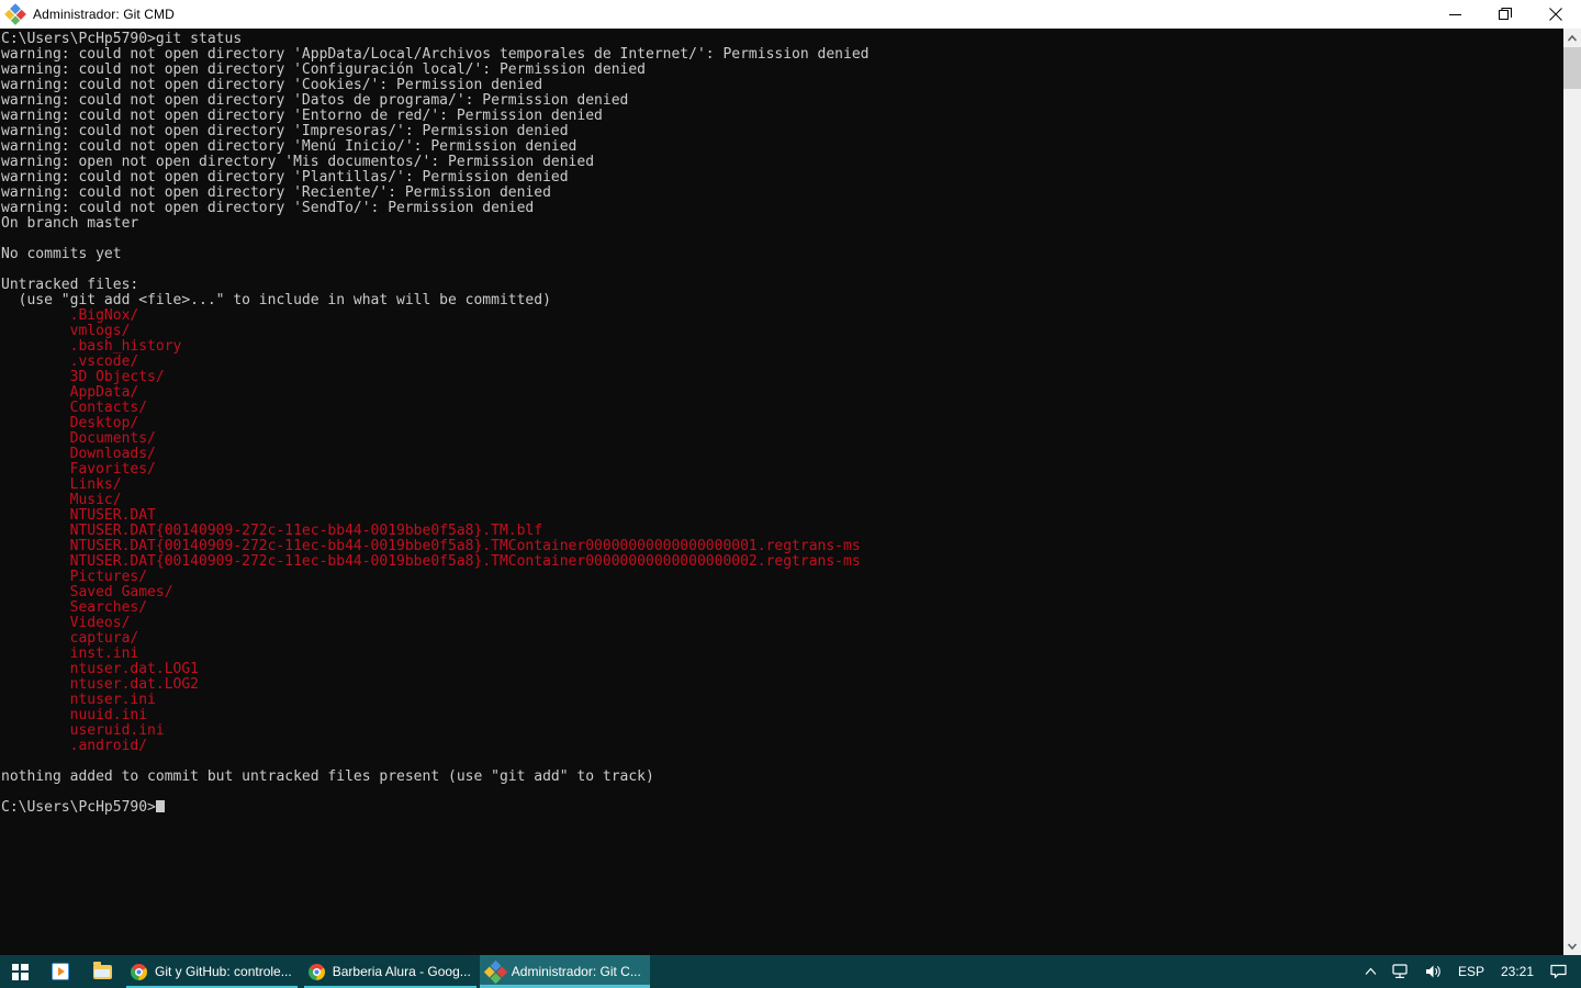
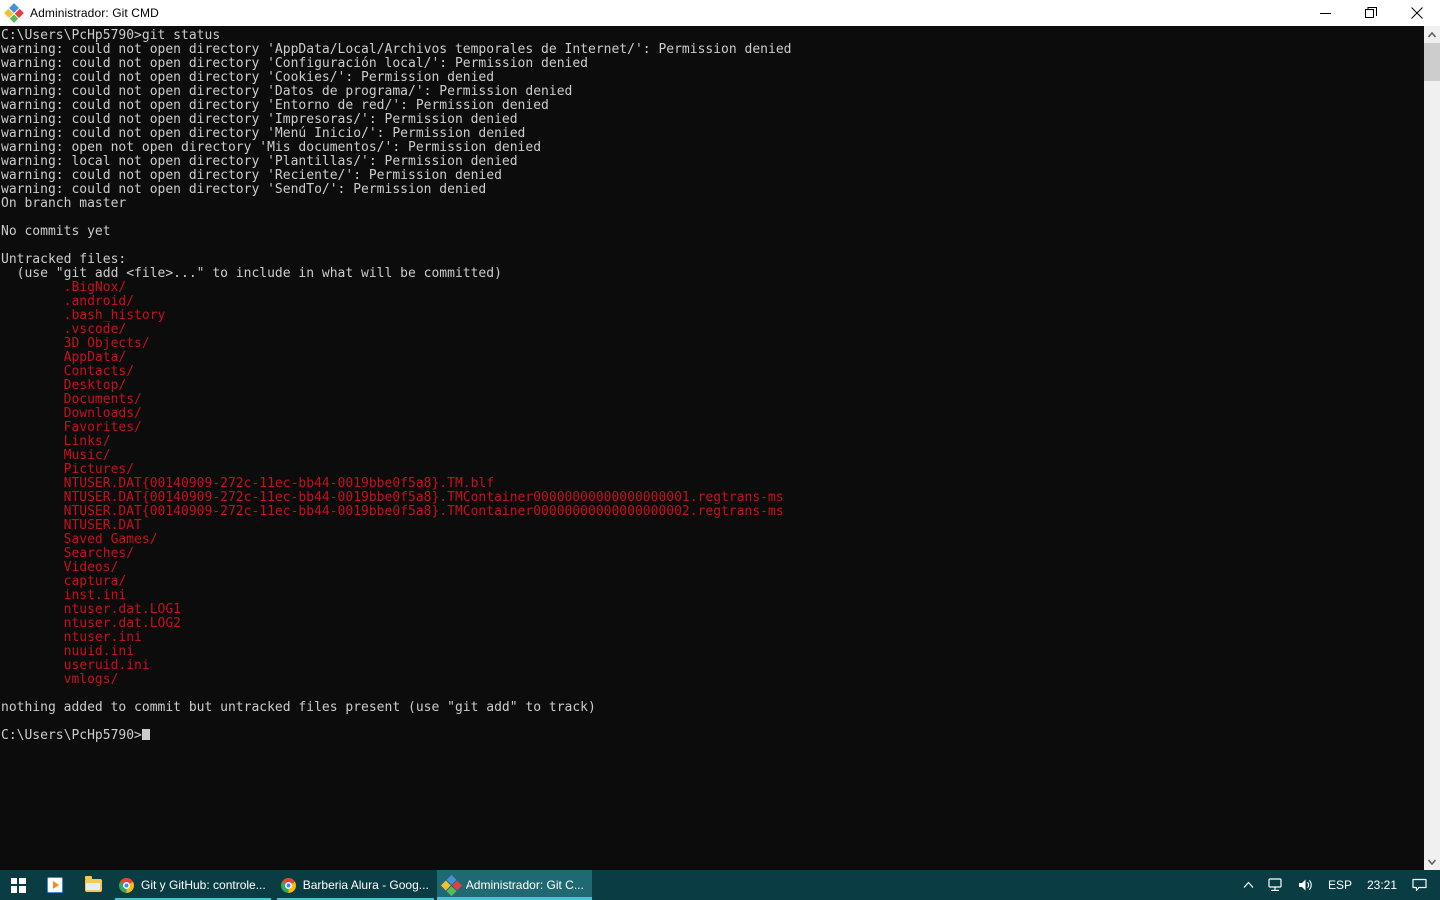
  Administrador: Git CMD
  C:\Users\PcHp5790>git status
  warning: could not open directory 'AppData/Local/Archivos temporales de Internet/': Permission denied
  warning: could not open directory 'Configuración local/': Permission denied
  warning: could not open directory 'Cookies/': Permission denied
  warning: could not open directory 'Datos de programa/': Permission denied
  warning: could not open directory 'Entorno de red/': Permission denied
  warning: could not open directory 'Impresoras/': Permission denied
  warning: could not open directory 'Menú Inicio/': Permission denied
  warning: open not open directory 'Mis documentos/': Permission denied
- warning: could not open directory 'Plantillas/': Permission denied
+ warning: local not open directory 'Plantillas/': Permission denied
  warning: could not open directory 'Reciente/': Permission denied
  warning: could not open directory 'SendTo/': Permission denied
  On branch master
  No commits yet
  Untracked files:
  (use "git add <file>..." to include in what will be committed)
  .BigNox/
- vmlogs/
+ .android/
  .bash_history
  .vscode/
  3D Objects/
  AppData/
  Contacts/
  Desktop/
  Documents/
  Downloads/
  Favorites/
  Links/
  Music/
- NTUSER.DAT
+ Pictures/
  NTUSER.DAT{00140909-272c-11ec-bb44-0019bbe0f5a8}.TM.blf
  NTUSER.DAT{00140909-272c-11ec-bb44-0019bbe0f5a8}.TMContainer00000000000000000001.regtrans-ms
  NTUSER.DAT{00140909-272c-11ec-bb44-0019bbe0f5a8}.TMContainer00000000000000000002.regtrans-ms
- Pictures/
+ NTUSER.DAT
  Saved Games/
  Searches/
  Videos/
  captura/
  inst.ini
  ntuser.dat.LOG1
  ntuser.dat.LOG2
  ntuser.ini
  nuuid.ini
  useruid.ini
- .android/
+ vmlogs/
  nothing added to commit but untracked files present (use "git add" to track)
  C:\Users\PcHp5790>
  Git y GitHub: controle...
  Barberia Alura - Goog...
  Administrador: Git C...
  ESP
  23:21
